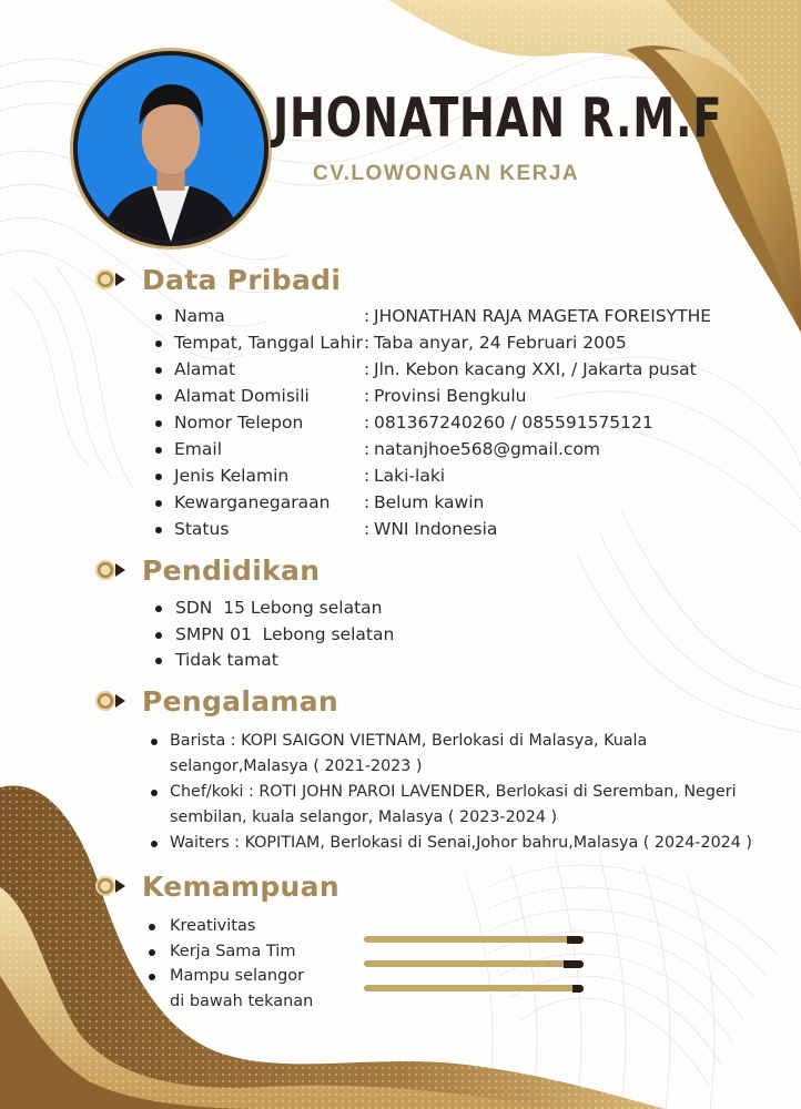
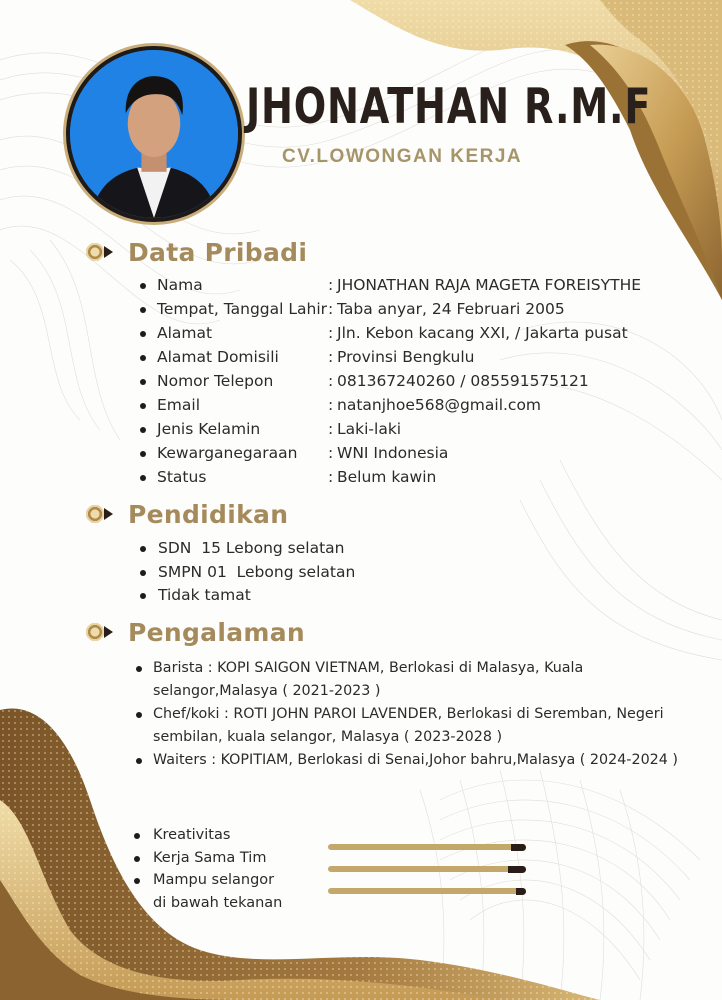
  JHONATHAN R.M.F
  CV.LOWONGAN KERJA
  Data Pribadi
  Nama
  :
  JHONATHAN RAJA MAGETA FOREISYTHE
  Tempat, Tanggal Lahir
  :
  Taba anyar, 24 Februari 2005
  Alamat
  :
  Jln. Kebon kacang XXI, / Jakarta pusat
  Alamat Domisili
  :
  Provinsi Bengkulu
  Nomor Telepon
  :
  081367240260 / 085591575121
  Email
  :
  natanjhoe568@gmail.com
  Jenis Kelamin
  :
  Laki-laki
  Kewarganegaraan
  :
- Belum kawin
+ WNI Indonesia
  Status
  :
- WNI Indonesia
+ Belum kawin
  Pendidikan
  SDN 15 Lebong selatan
  SMPN 01 Lebong selatan
  Tidak tamat
  Pengalaman
  Barista : KOPI SAIGON VIETNAM, Berlokasi di Malasya, Kuala selangor,Malasya ( 2021-2023 )
- Chef/koki : ROTI JOHN PAROI LAVENDER, Berlokasi di Seremban, Negeri sembilan, kuala selangor, Malasya ( 2023-2024 )
+ Chef/koki : ROTI JOHN PAROI LAVENDER, Berlokasi di Seremban, Negeri sembilan, kuala selangor, Malasya ( 2023-2028 )
  Waiters : KOPITIAM, Berlokasi di Senai,Johor bahru,Malasya ( 2024-2024 )
- Kemampuan
  Kreativitas
  Kerja Sama Tim
  Mampu selangor di bawah tekanan
